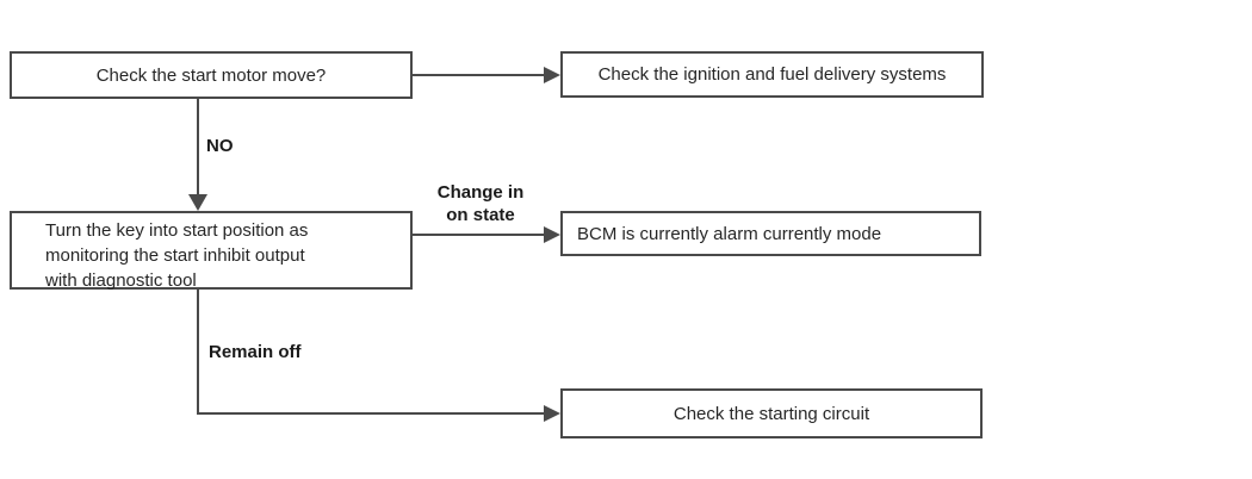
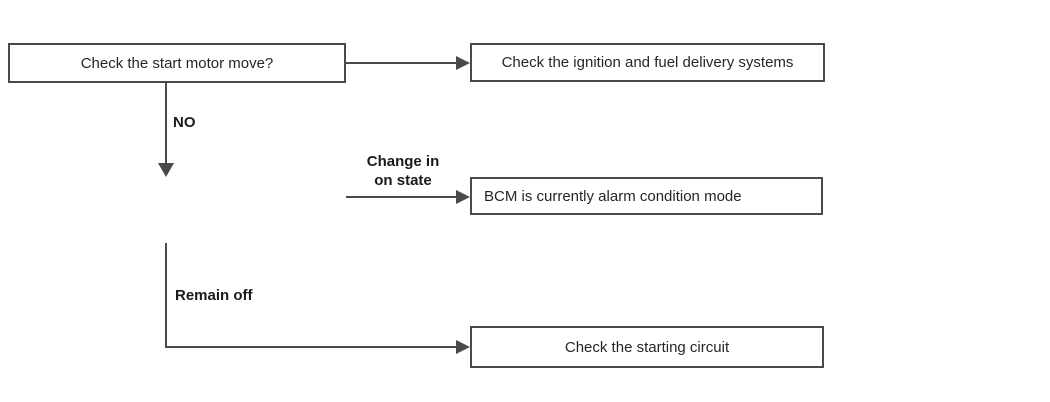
  Check the start motor move?
  Check the ignition and fuel delivery systems
- Turn the key into start position as
- monitoring the start inhibit output
- with diagnostic tool
- BCM is currently alarm currently mode
+ BCM is currently alarm condition mode
  Check the starting circuit
  NO
  Change in
  on state
  Remain off
